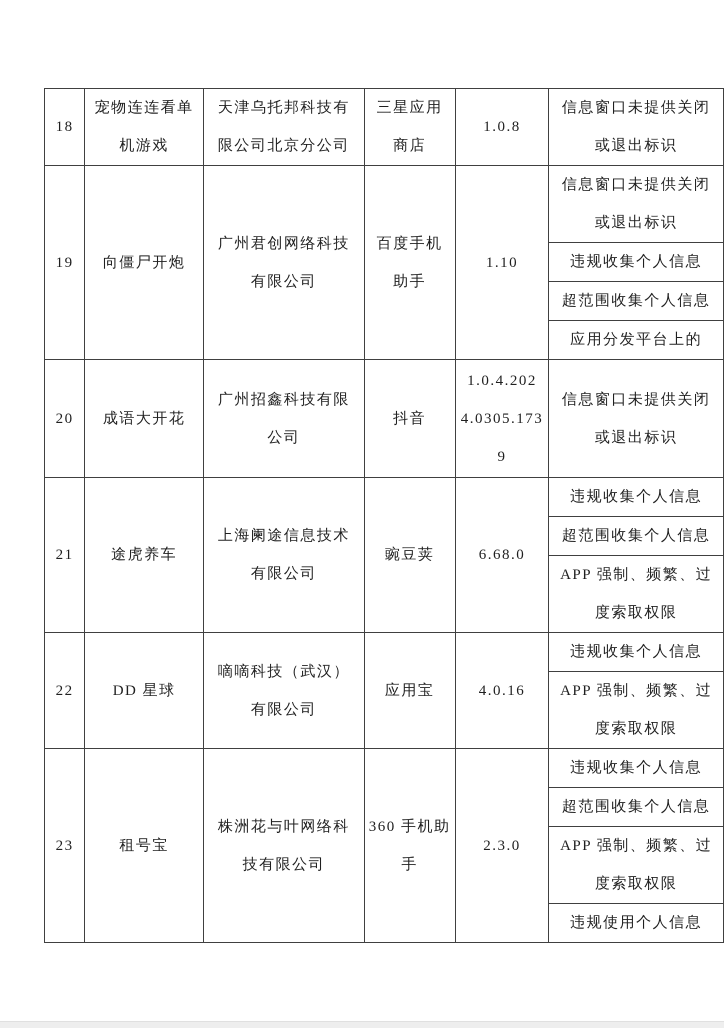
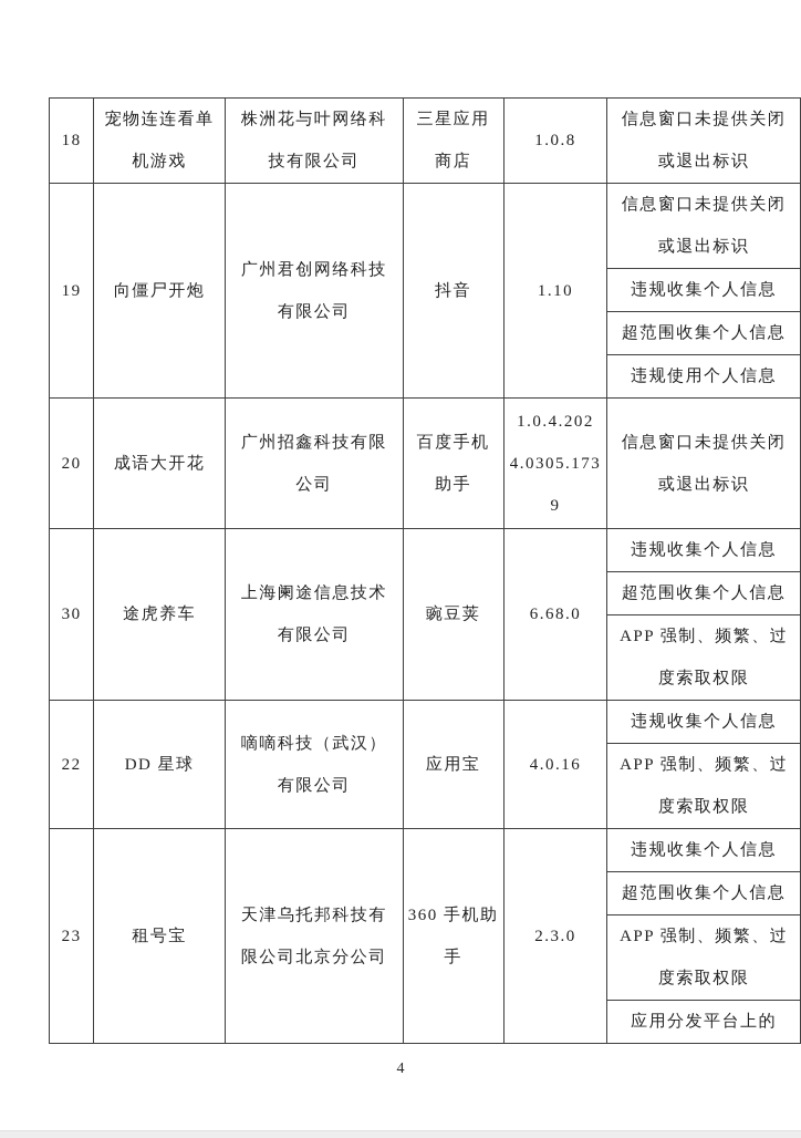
- 18	宠物连连看单机游戏	天津乌托邦科技有限公司北京分公司	三星应用商店	1.0.8	信息窗口未提供关闭或退出标识
+ 18	宠物连连看单机游戏	株洲花与叶网络科技有限公司	三星应用商店	1.0.8	信息窗口未提供关闭或退出标识
- 19	向僵尸开炮	广州君创网络科技有限公司	百度手机助手	1.10	信息窗口未提供关闭或退出标识
+ 19	向僵尸开炮	广州君创网络科技有限公司	抖音	1.10	信息窗口未提供关闭或退出标识
  违规收集个人信息
  超范围收集个人信息
- 应用分发平台上的
+ 违规使用个人信息
- 20	成语大开花	广州招鑫科技有限公司	抖音	1.0.4.2024.0305.1739	信息窗口未提供关闭或退出标识
+ 20	成语大开花	广州招鑫科技有限公司	百度手机助手	1.0.4.2024.0305.1739	信息窗口未提供关闭或退出标识
- 21	途虎养车	上海阑途信息技术有限公司	豌豆荚	6.68.0	违规收集个人信息
+ 30	途虎养车	上海阑途信息技术有限公司	豌豆荚	6.68.0	违规收集个人信息
  超范围收集个人信息
  APP 强制、频繁、过度索取权限
  22	DD 星球	嘀嘀科技（武汉）有限公司	应用宝	4.0.16	违规收集个人信息
  APP 强制、频繁、过度索取权限
- 23	租号宝	株洲花与叶网络科技有限公司	360 手机助手	2.3.0	违规收集个人信息
+ 23	租号宝	天津乌托邦科技有限公司北京分公司	360 手机助手	2.3.0	违规收集个人信息
  超范围收集个人信息
  APP 强制、频繁、过度索取权限
- 违规使用个人信息
+ 应用分发平台上的
+ 4
